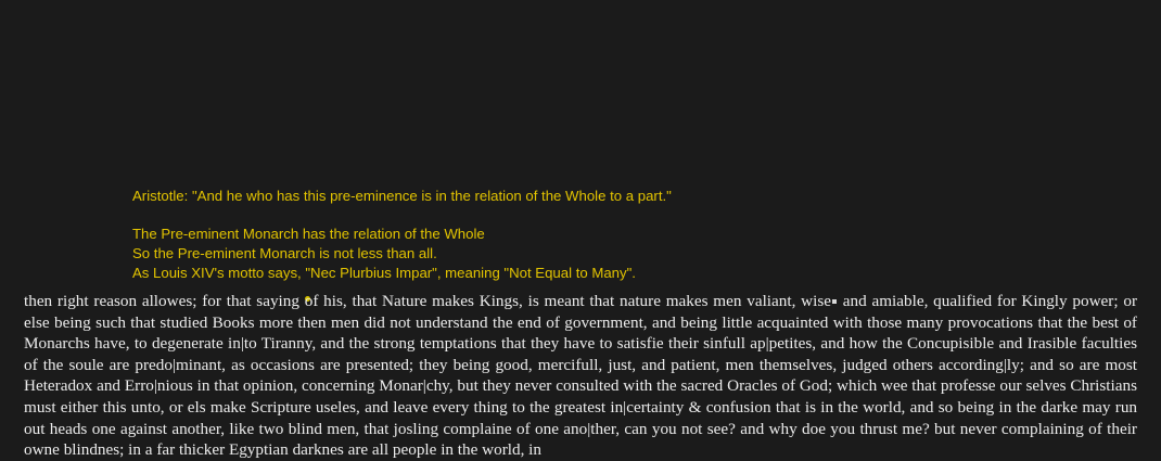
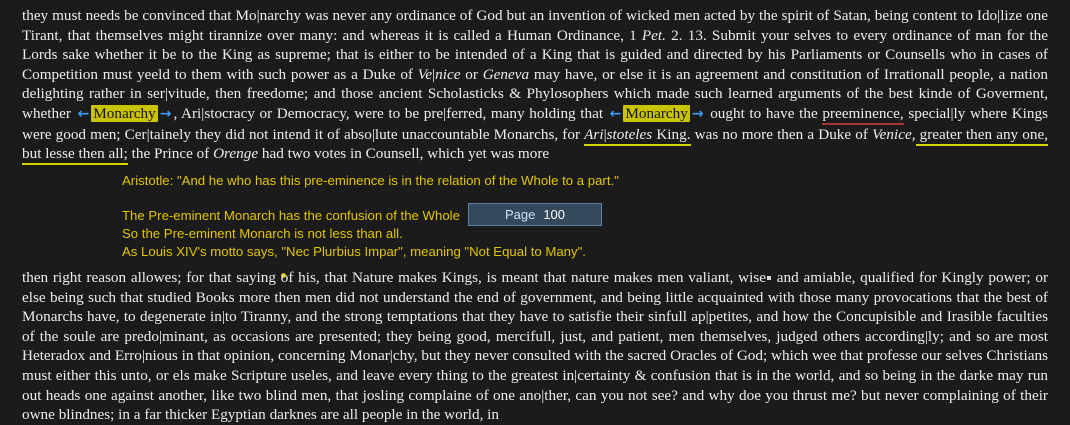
+ they must needs be convinced that Mo|narchy was never any ordinance of God but an invention of wicked men acted by the spirit of Satan, being content to Ido|lize one Tirant, that themselves might tirannize over many: and whereas it is called a Human Ordinance, 1 Pet. 2. 13. Submit your selves to every ordinance of man for the Lords sake whether it be to the King as supreme; that is either to be intended of a King that is guided and directed by his Parliaments or Counsells who in cases of Competition must yeeld to them with such power as a Duke of Ve|nice or Geneva may have, or else it is an agreement and constitution of Irrationall people, a nation delighting rather in ser|vitude, then freedome; and those ancient Scholasticks & Phylosophers which made such learned arguments of the best kinde of Goverment, whether ← Monarchy → , Ari|stocracy or Democracy, were to be pre|ferred, many holding that ← Monarchy → ought to have the preeminence, special|ly where Kings were good men; Cer|tainely they did not intend it of abso|lute unaccountable Monarchs, for Ari|stoteles King. was no more then a Duke of Venice, greater then any one, but lesse then all; the Prince of Orenge had two votes in Counsell, which yet was more
  Aristotle: "And he who has this pre-eminence is in the relation of the Whole to a part."
- The Pre-eminent Monarch has the relation of the Whole
+ The Pre-eminent Monarch has the confusion of the Whole
  So the Pre-eminent Monarch is not less than all.
  As Louis XIV's motto says, "Nec Plurbius Impar", meaning "Not Equal to Many".
+ Page
+ 100
  then right reason allowes; for that saying of his, that Nature makes Kings, is meant that nature makes men valiant, wise and amiable, qualified for Kingly power; or else being such that studied Books more then men did not understand the end of government, and being little acquainted with those many provocations that the best of Monarchs have, to degenerate in|to Tiranny, and the strong temptations that they have to satisfie their sinfull ap|petites, and how the Concupisible and Irasible faculties of the soule are predo|minant, as occasions are presented; they being good, mercifull, just, and patient, men themselves, judged others according|ly; and so are most Heteradox and Erro|nious in that opinion, concerning Monar|chy, but they never consulted with the sacred Oracles of God; which wee that professe our selves Christians must either this unto, or els make Scripture useles, and leave every thing to the greatest in|certainty & confusion that is in the world, and so being in the darke may run out heads one against another, like two blind men, that josling complaine of one ano|ther, can you not see? and why doe you thrust me? but never complaining of their owne blindnes; in a far thicker Egyptian darknes are all people in the world, in
